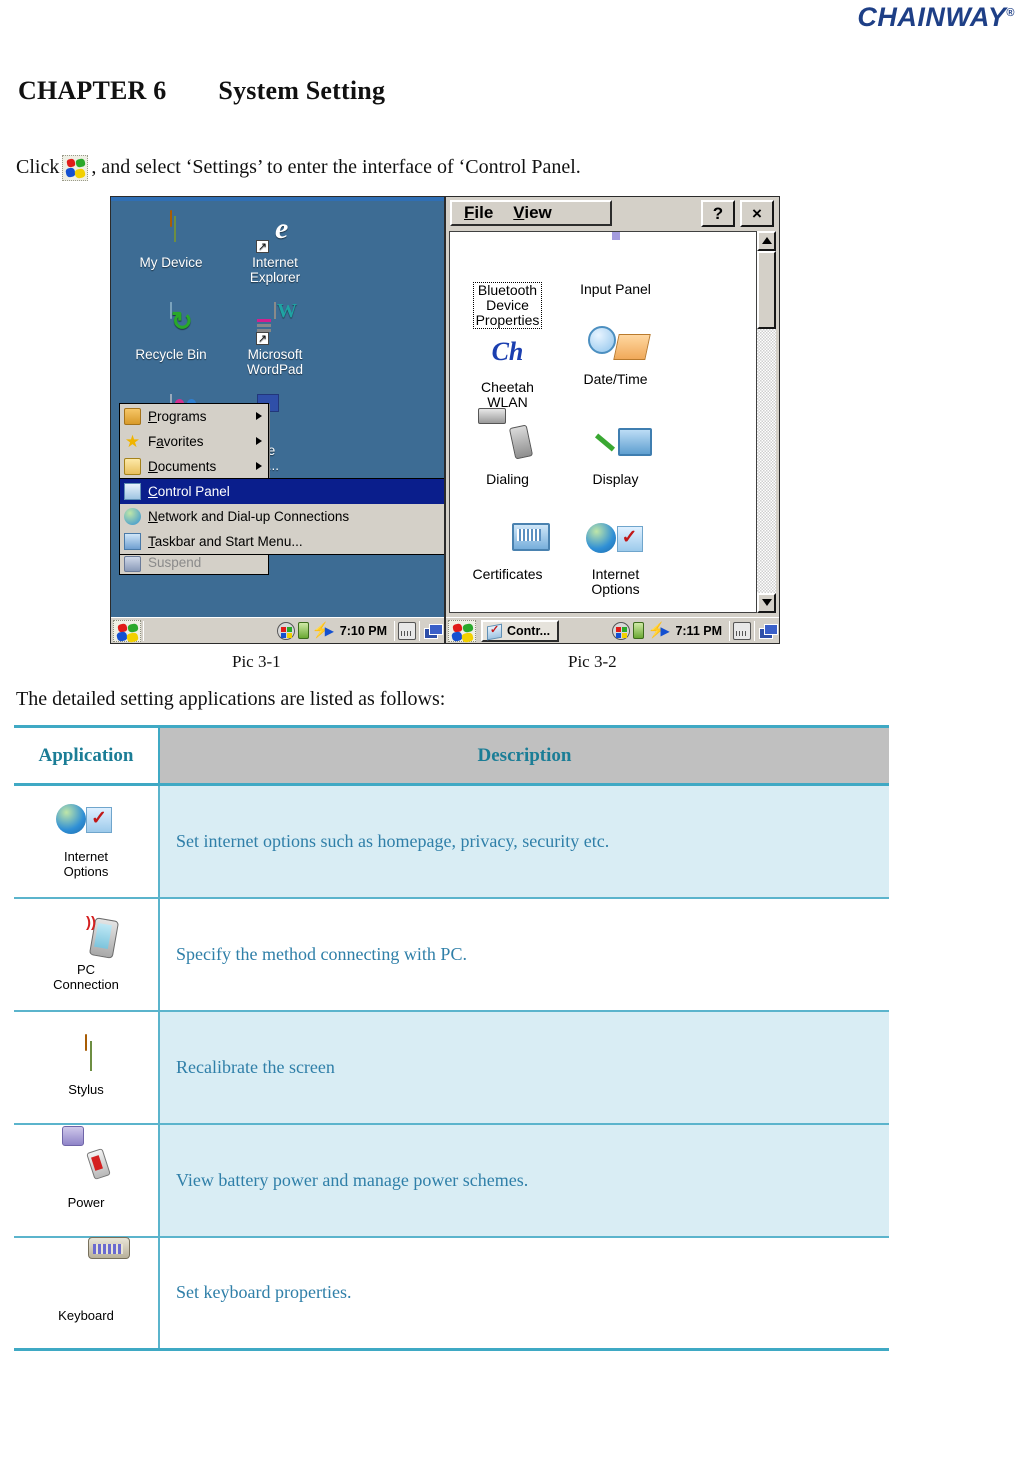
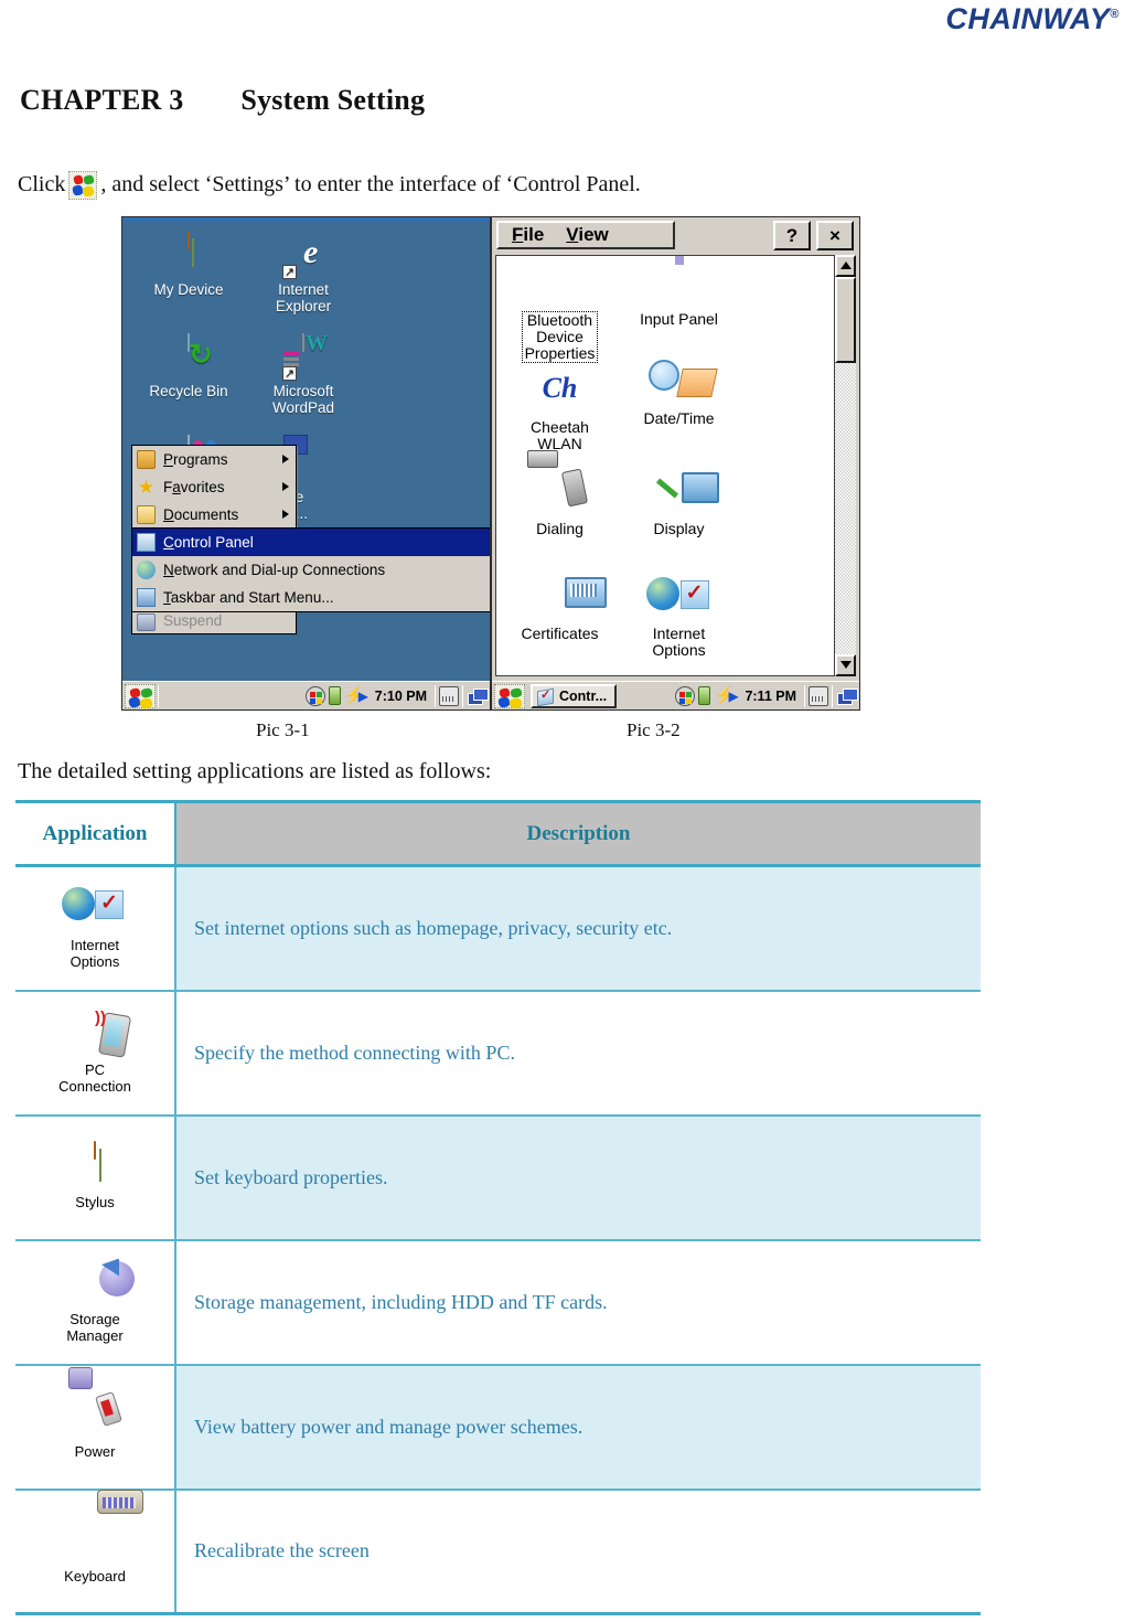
  CHAINWAY®
- CHAPTER 6 System Setting
+ CHAPTER 3 System Setting
  Click , and select ‘Settings’ to enter the interface of ‘Control Panel.
  My Device
  Internet
  Explorer
  Recycle Bin
  Microsoft
  WordPad
  Programs
  ★
  Favorites
  Documents
  Control Panel
  Network and Dial-up Connections
  Taskbar and Start Menu...
  Suspend
  ⚡
  ▶
  7:10 PM
  File
  View
  ?
  ×
  Bluetooth
  Device
  Properties
  Input Panel
  Ch
  Cheetah
  WLAN
  Date/Time
  Dialing
  Display
  Certificates
  Internet
  Options
  Contr...
  ⚡
  ▶
  7:11 PM
  Pic 3-1
  Pic 3-2
  The detailed setting applications are listed as follows:
  Application	Description
  Internet Options	Set internet options such as homepage, privacy, security etc.
  )) PC Connection	Specify the method connecting with PC.
- Stylus	Recalibrate the screen
+ Stylus	Set keyboard properties.
+ Storage Manager	Storage management, including HDD and TF cards.
  Power	View battery power and manage power schemes.
- Keyboard	Set keyboard properties.
+ Keyboard	Recalibrate the screen
